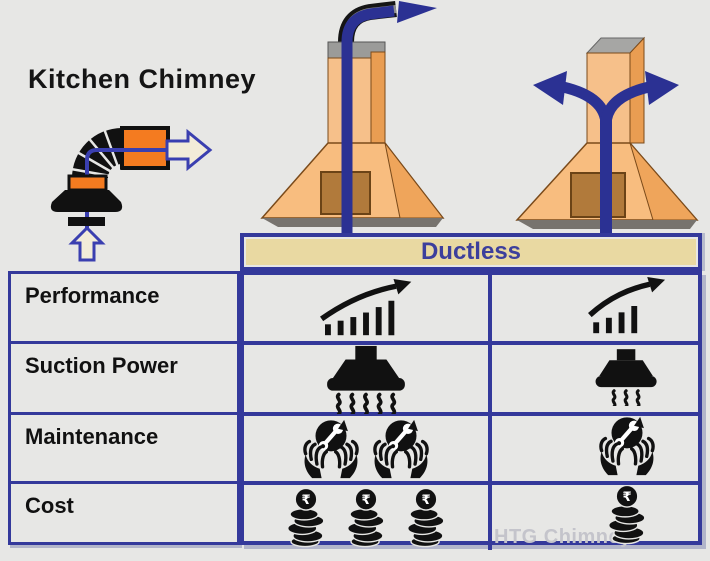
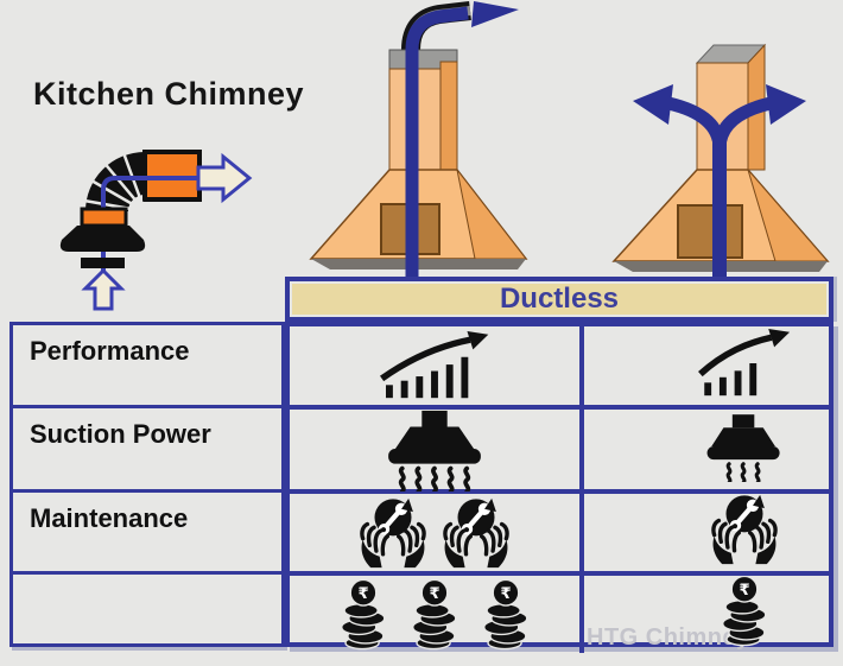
  Kitchen Chimney
  Ductless
  Performance
  Suction Power
  Maintenance
- Cost
  ₹
  ₹
  ₹
  ₹
  HTG Chimn
